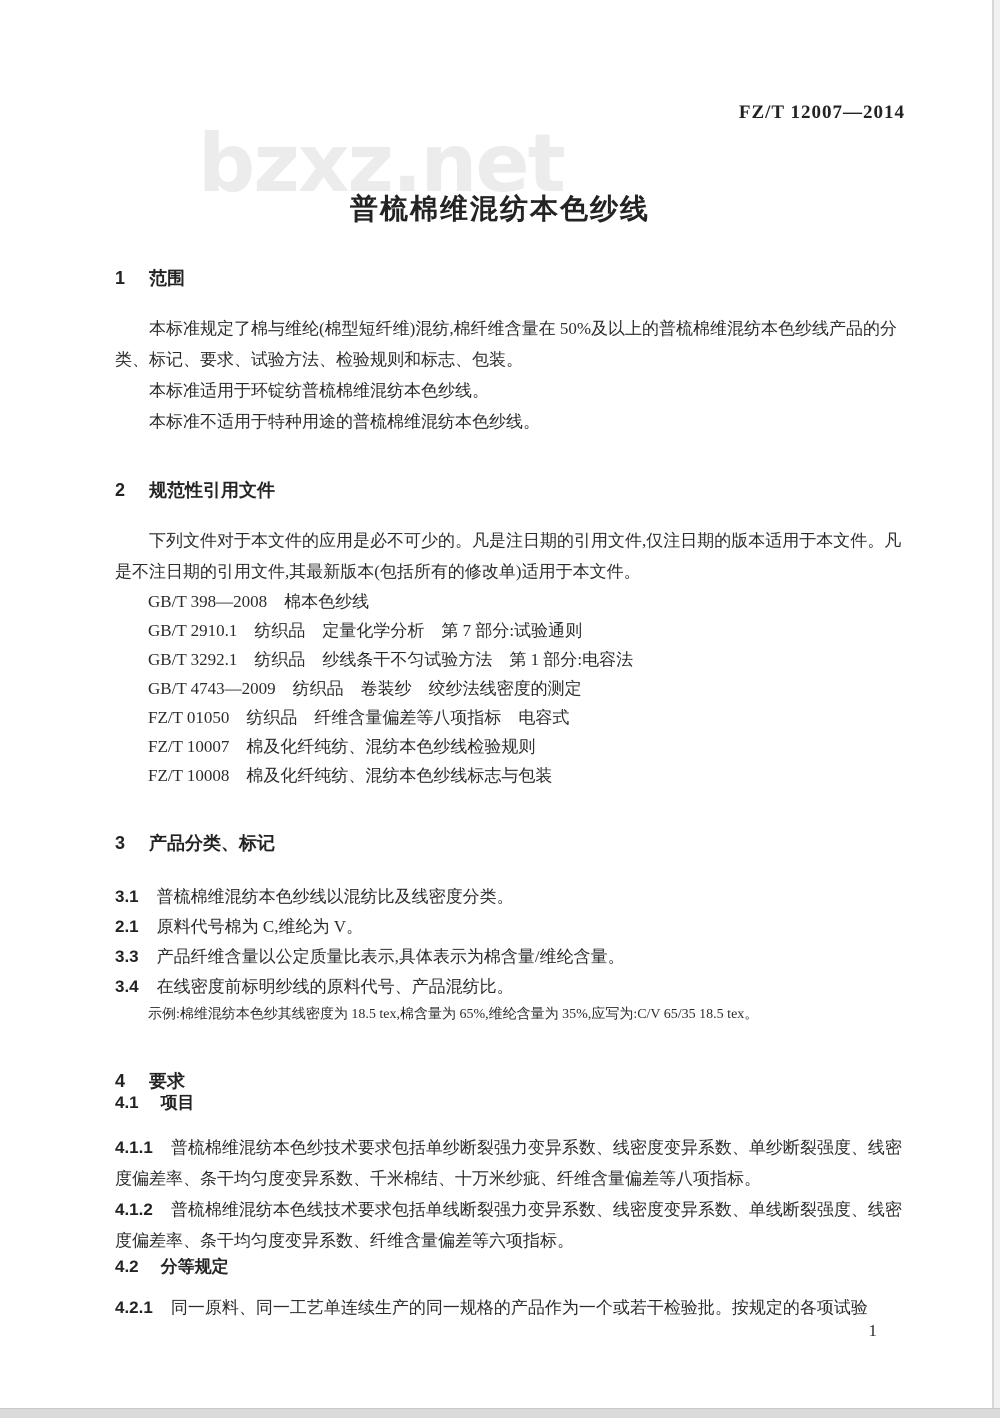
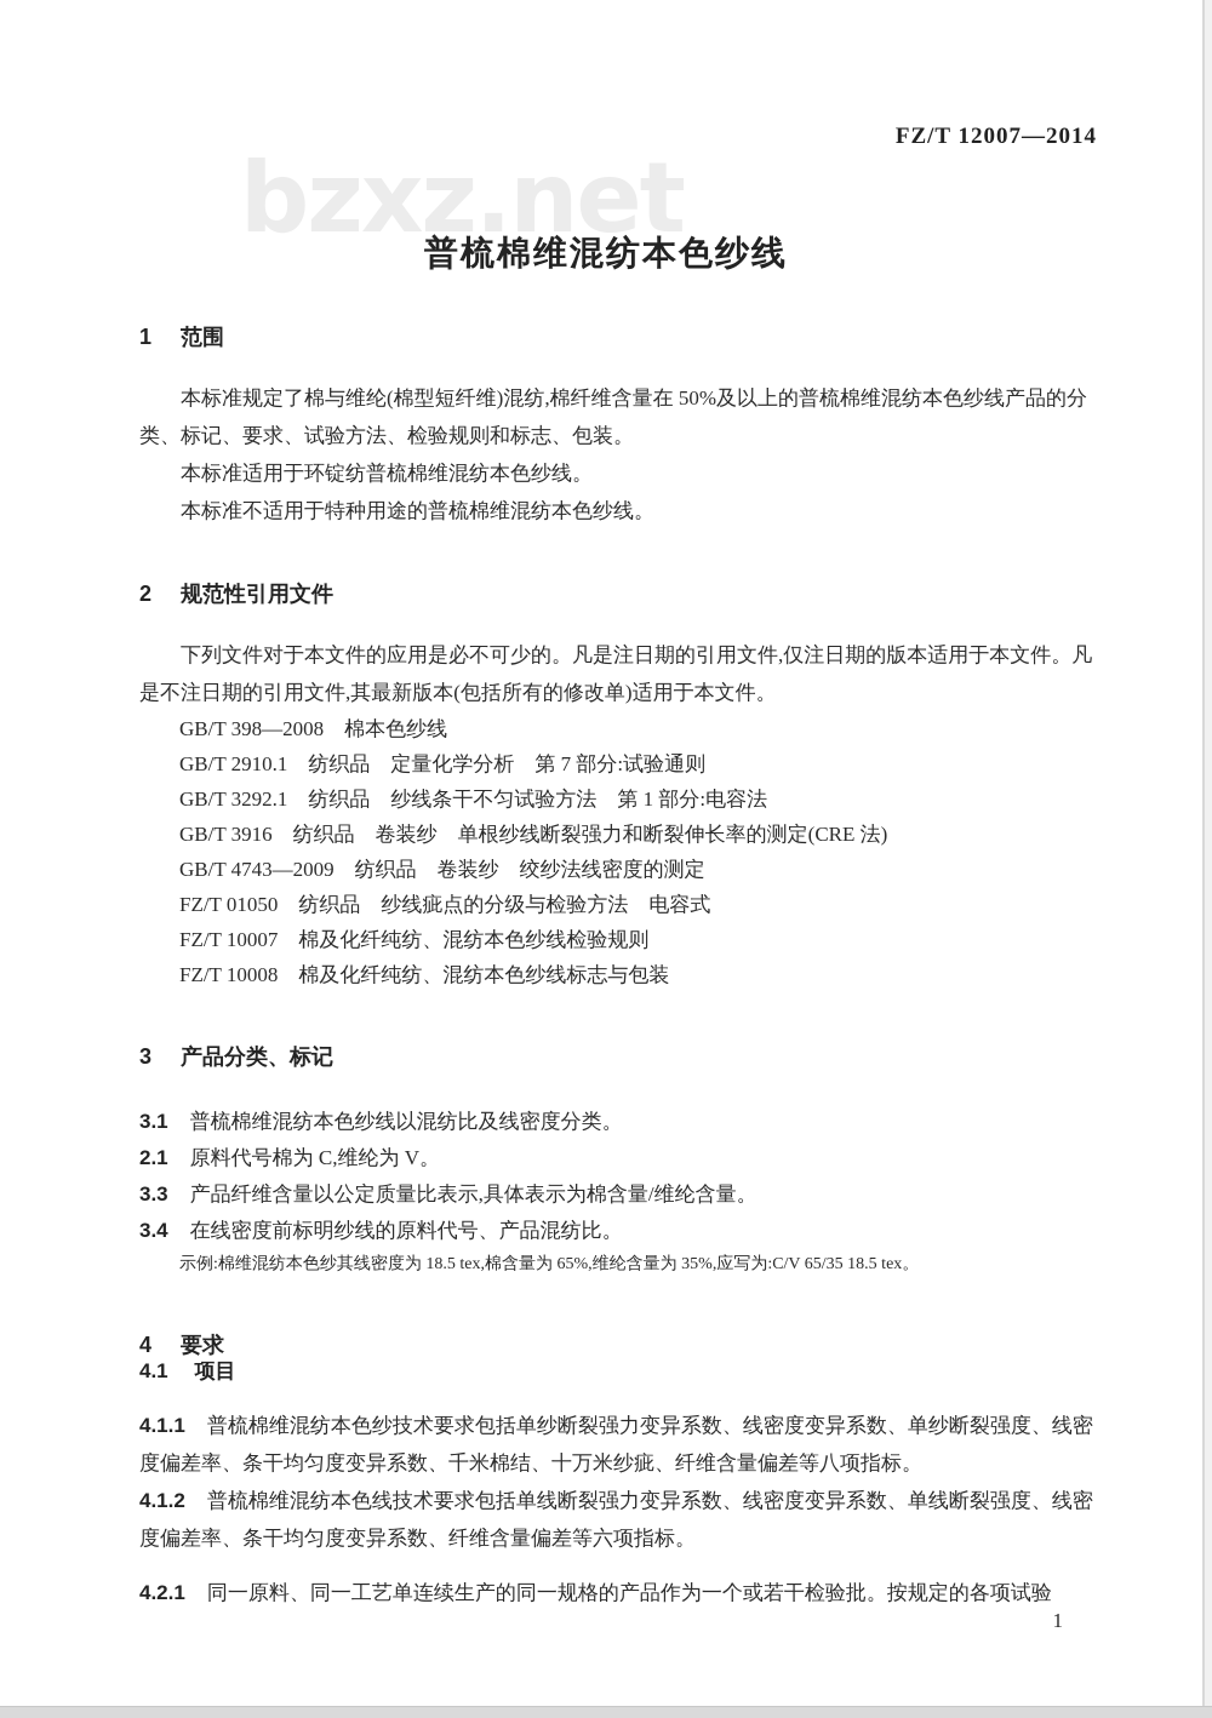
  bzxz.net
  FZ/T 12007—2014
  普梳棉维混纺本色纱线
  1 范围
  本标准规定了棉与维纶(棉型短纤维)混纺,棉纤维含量在 50%及以上的普梳棉维混纺本色纱线产品的分类、标记、要求、试验方法、检验规则和标志、包装。
  本标准适用于环锭纺普梳棉维混纺本色纱线。
  本标准不适用于特种用途的普梳棉维混纺本色纱线。
  2 规范性引用文件
  下列文件对于本文件的应用是必不可少的。凡是注日期的引用文件,仅注日期的版本适用于本文件。凡是不注日期的引用文件,其最新版本(包括所有的修改单)适用于本文件。
  GB/T 398—2008 棉本色纱线
  GB/T 2910.1 纺织品 定量化学分析 第 7 部分:试验通则
  GB/T 3292.1 纺织品 纱线条干不匀试验方法 第 1 部分:电容法
+ GB/T 3916 纺织品 卷装纱 单根纱线断裂强力和断裂伸长率的测定(CRE 法)
  GB/T 4743—2009 纺织品 卷装纱 绞纱法线密度的测定
- FZ/T 01050 纺织品 纤维含量偏差等八项指标 电容式
+ FZ/T 01050 纺织品 纱线疵点的分级与检验方法 电容式
  FZ/T 10007 棉及化纤纯纺、混纺本色纱线检验规则
  FZ/T 10008 棉及化纤纯纺、混纺本色纱线标志与包装
  3 产品分类、标记
  3.1 普梳棉维混纺本色纱线以混纺比及线密度分类。
  2.1 原料代号棉为 C,维纶为 V。
  3.3 产品纤维含量以公定质量比表示,具体表示为棉含量/维纶含量。
  3.4 在线密度前标明纱线的原料代号、产品混纺比。
  示例:棉维混纺本色纱其线密度为 18.5 tex,棉含量为 65%,维纶含量为 35%,应写为:C/V 65/35 18.5 tex。
  4 要求
  4.1 项目
  4.1.1 普梳棉维混纺本色纱技术要求包括单纱断裂强力变异系数、线密度变异系数、单纱断裂强度、线密度偏差率、条干均匀度变异系数、千米棉结、十万米纱疵、纤维含量偏差等八项指标。
  4.1.2 普梳棉维混纺本色线技术要求包括单线断裂强力变异系数、线密度变异系数、单线断裂强度、线密度偏差率、条干均匀度变异系数、纤维含量偏差等六项指标。
- 4.2 分等规定
  4.2.1 同一原料、同一工艺单连续生产的同一规格的产品作为一个或若干检验批。按规定的各项试验
  1
